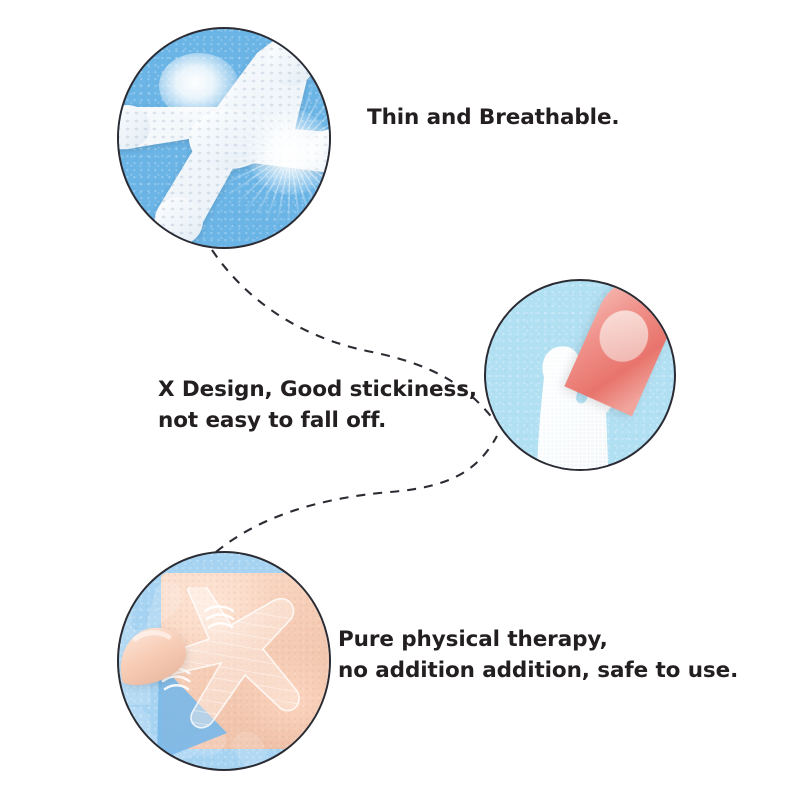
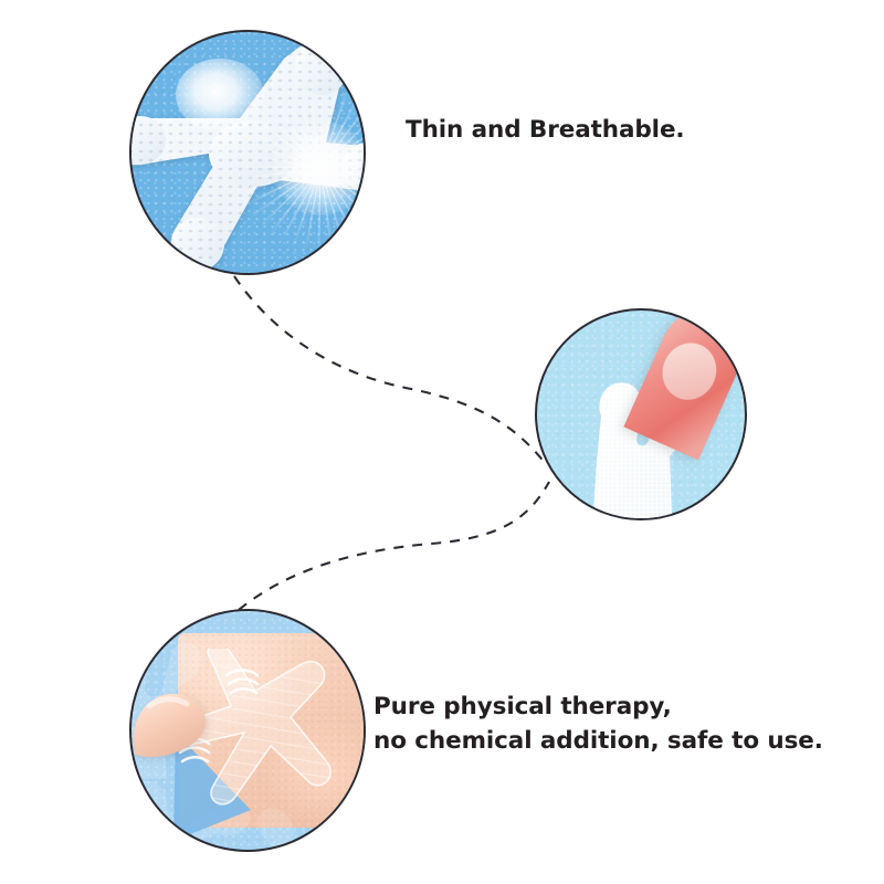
  Thin and Breathable.
- X Design, Good stickiness,
- not easy to fall off.
  Pure physical therapy,
- no addition addition, safe to use.
+ no chemical addition, safe to use.
